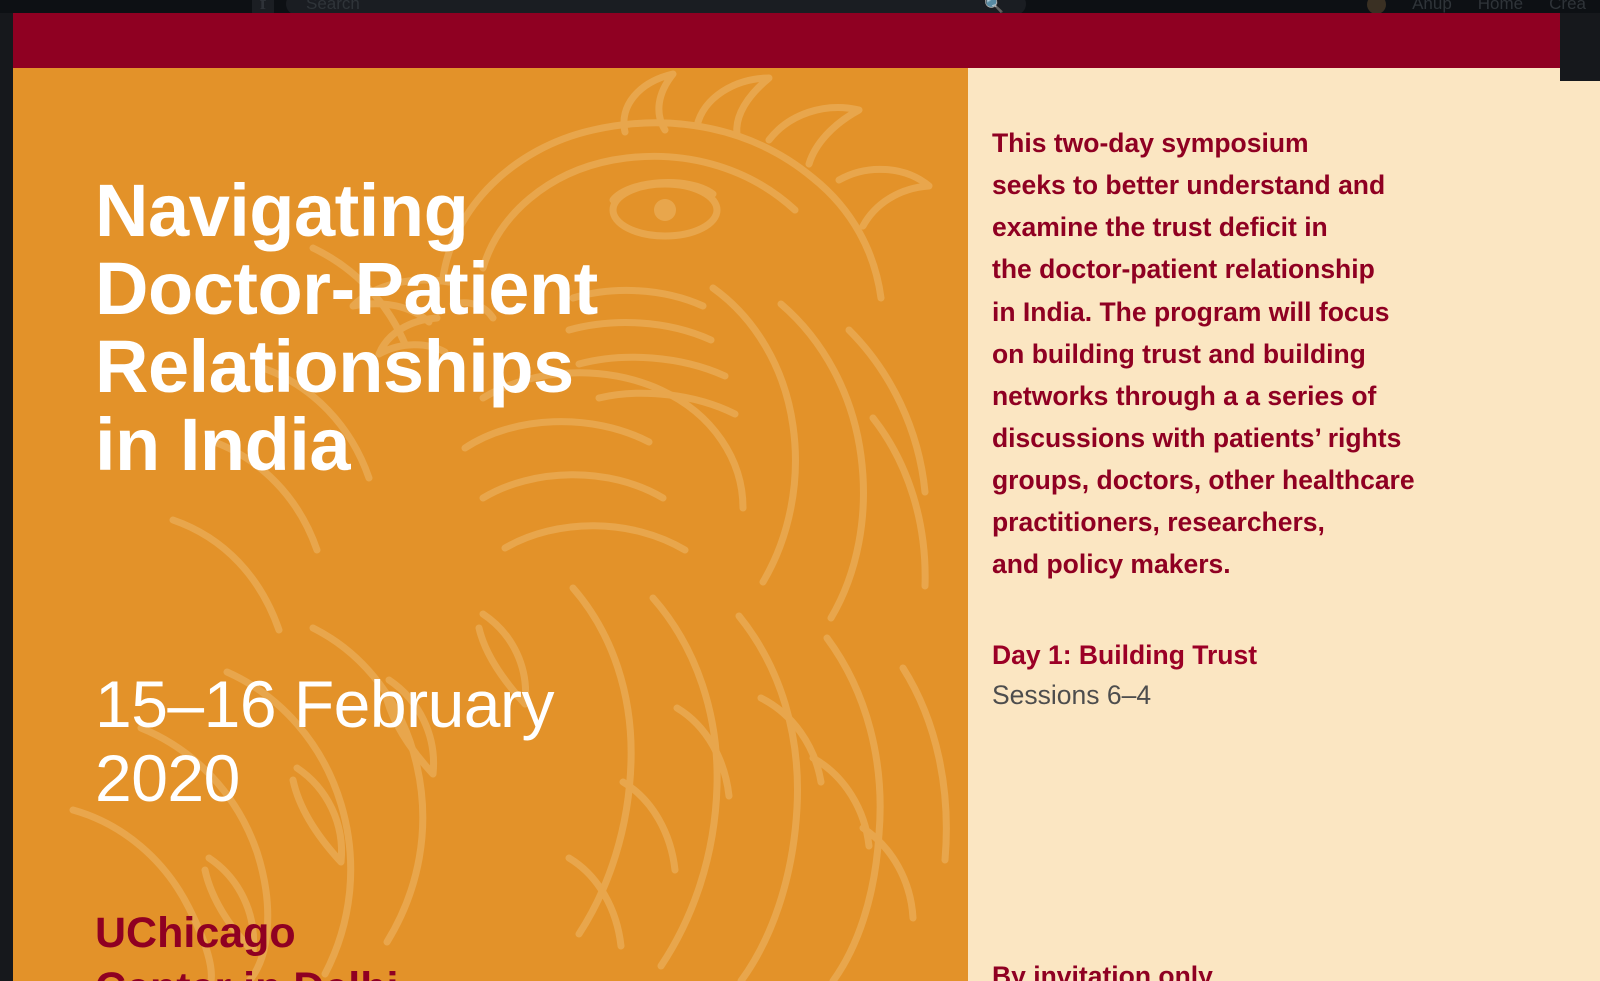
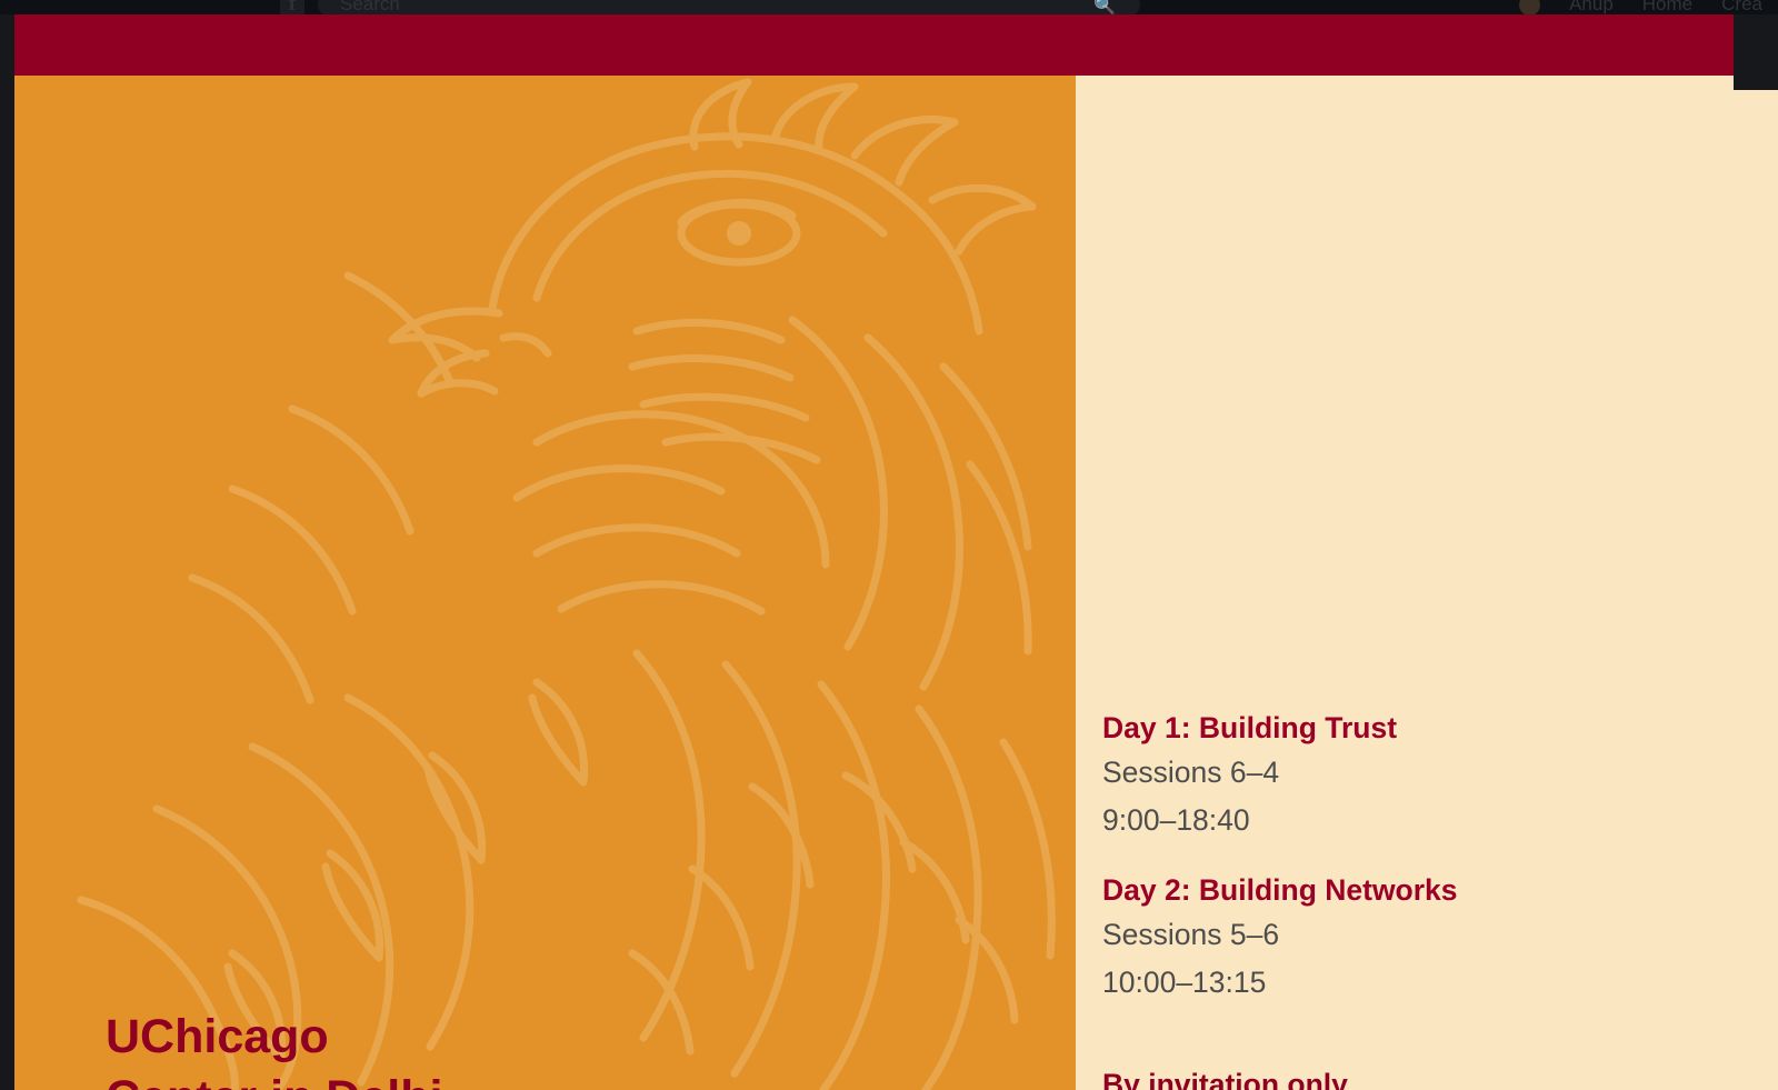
  f
  Search
  🔍
  Anup
  Home
  Crea
- Navigating
- Doctor-Patient
- Relationships
- in India
- 15–16 February
- 2020
  UChicago
- This two-day symposium
- seeks to better understand and
- examine the trust deficit in
- the doctor-patient relationship
- in India. The program will focus
- on building trust and building
- networks through a a series of
- discussions with patients’ rights
- groups, doctors, other healthcare
- practitioners, researchers,
- and policy makers.
  Day 1: Building Trust
  Sessions 6–4
+ 9:00–18:40
+ Day 2: Building Networks
+ Sessions 5–6
+ 10:00–13:15
  By invitation only
